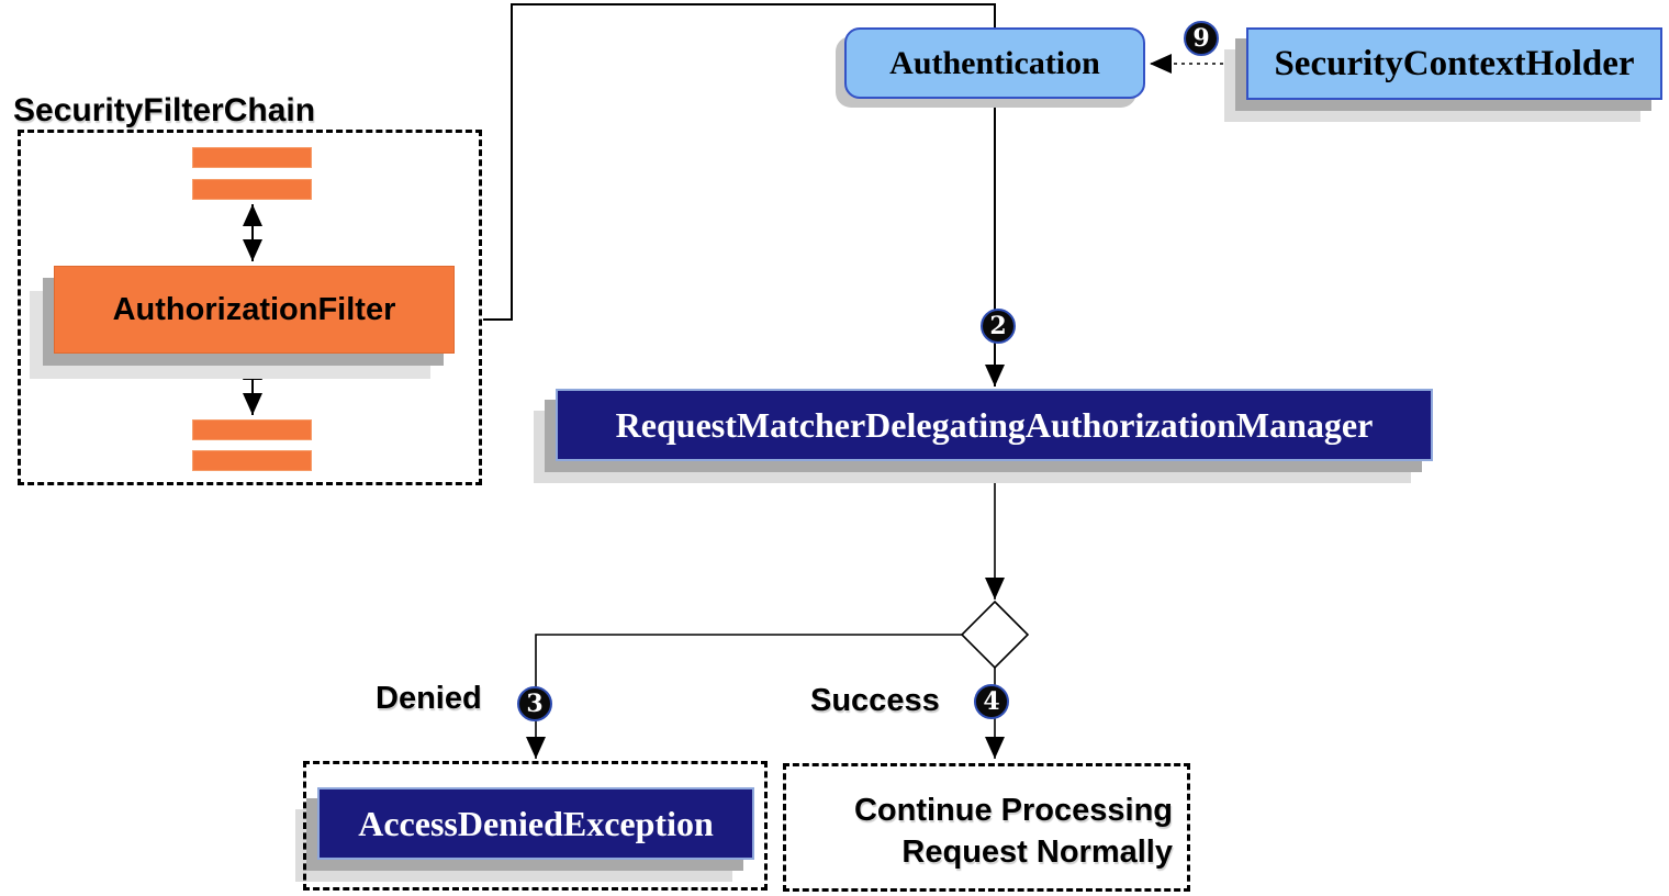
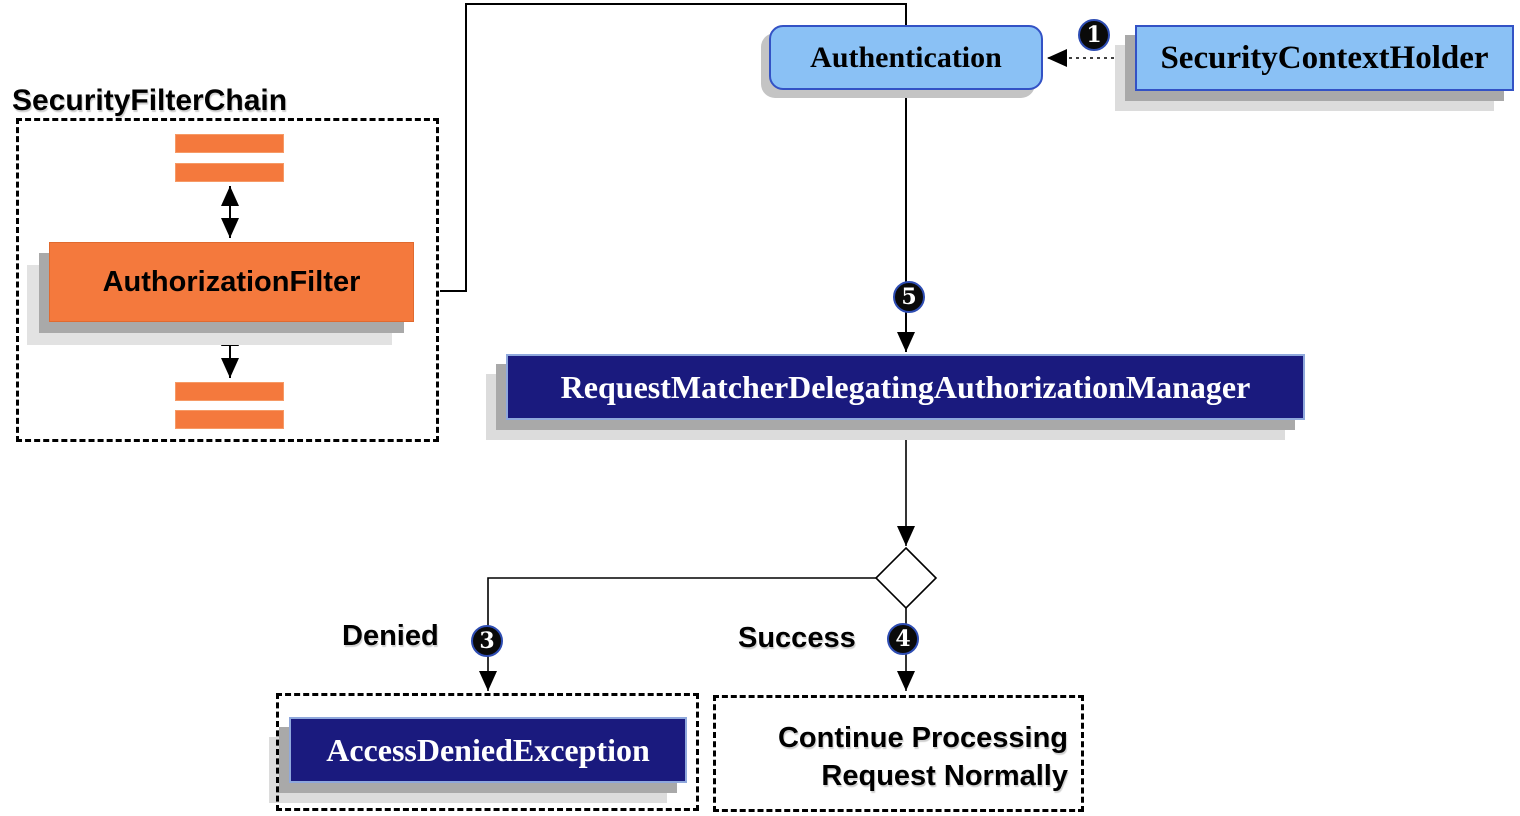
  SecurityFilterChain
  AuthorizationFilter
  Authentication
  SecurityContextHolder
  RequestMatcherDelegatingAuthorizationManager
  Denied
  AccessDeniedException
  Success
  Continue Processing
  Request Normally
- 9
+ 1
- 2
+ 5
  3
  4
